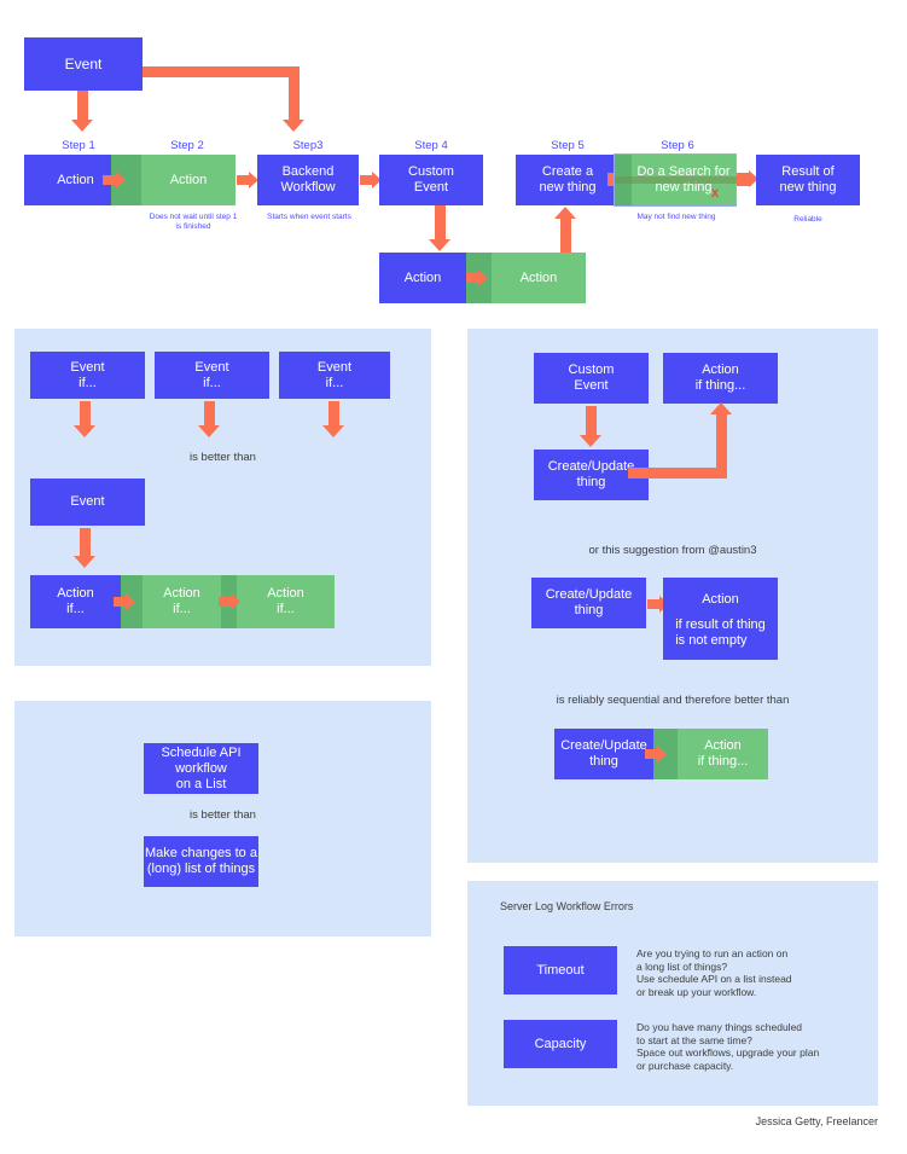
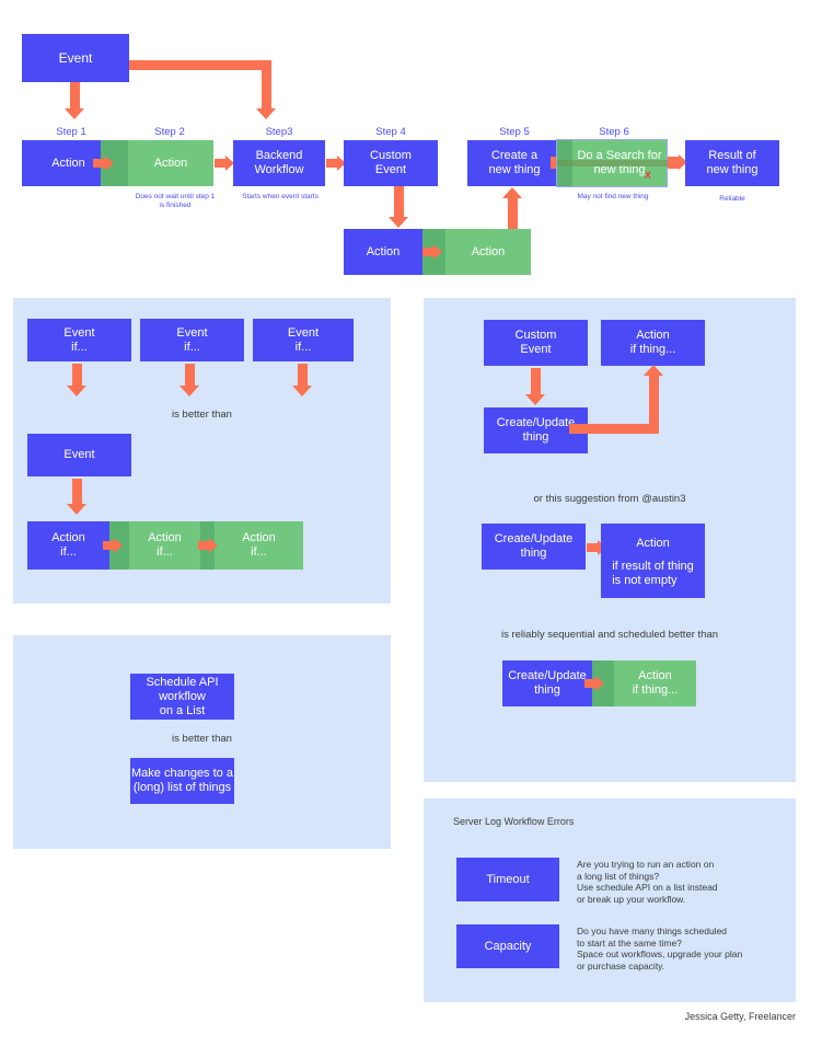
  Event
  Step 1
  Step 2
  Step3
  Step 4
  Step 5
  Step 6
  Action
  Action
  Backend
  Workflow
  Custom
  Event
  Create a
  new thing
  Do a Search for
  new thing
  X
  Result of
  new thing
  Action
  Action
  Event
  if...
  Event
  if...
  Event
  if...
  is better than
  Event
  Action
  if...
  Action
  if...
  Action
  if...
  Schedule API
  workflow
  on a List
  is better than
  Make changes to a
  (long) list of things
  Custom
  Event
  Action
  if thing...
  Create/Update
  thing
  or this suggestion from @austin3
  Create/Update
  thing
  Action
  if result of thing
  is not empty
- is reliably sequential and therefore better than
+ is reliably sequential and scheduled better than
  Create/Update
  thing
  Action
  if thing...
  Server Log Workflow Errors
  Timeout
  Are you trying to run an action on
  a long list of things?
  Use schedule API on a list instead
  or break up your workflow.
  Capacity
  Do you have many things scheduled
  to start at the same time?
  Space out workflows, upgrade your plan
  or purchase capacity.
  Jessica Getty, Freelancer
